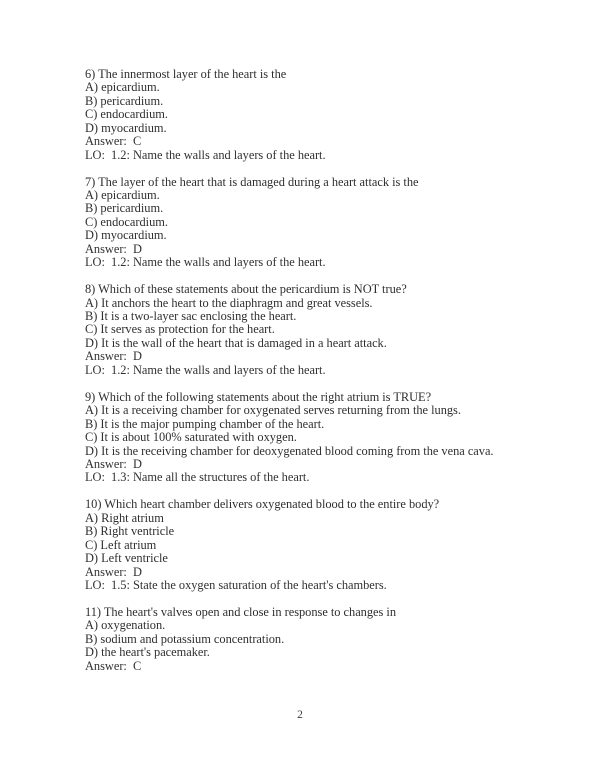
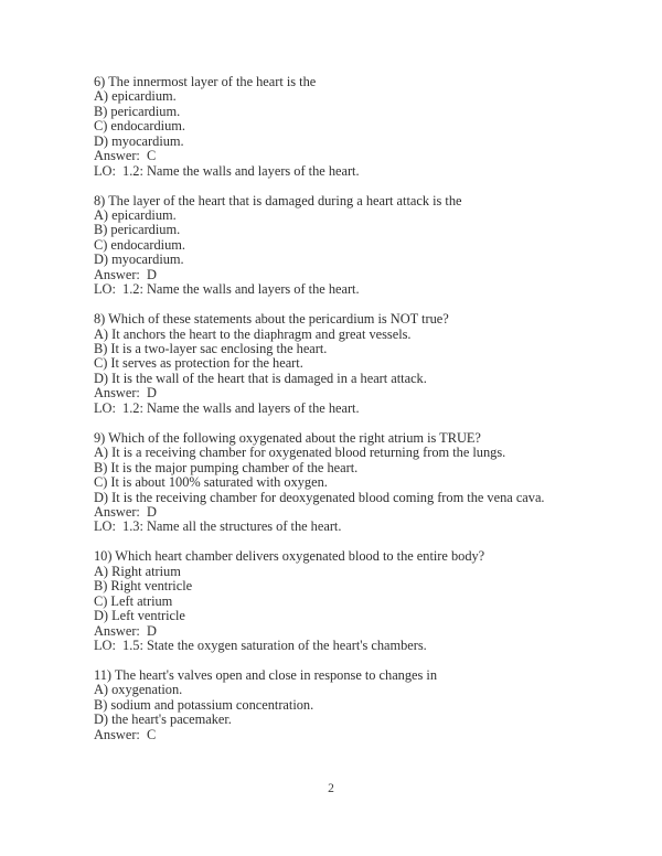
  6) The innermost layer of the heart is the
  A) epicardium.
  B) pericardium.
  C) endocardium.
  D) myocardium.
  Answer: C
  LO: 1.2: Name the walls and layers of the heart.
- 7) The layer of the heart that is damaged during a heart attack is the
+ 8) The layer of the heart that is damaged during a heart attack is the
  A) epicardium.
  B) pericardium.
  C) endocardium.
  D) myocardium.
  Answer: D
  LO: 1.2: Name the walls and layers of the heart.
  8) Which of these statements about the pericardium is NOT true?
  A) It anchors the heart to the diaphragm and great vessels.
  B) It is a two-layer sac enclosing the heart.
  C) It serves as protection for the heart.
  D) It is the wall of the heart that is damaged in a heart attack.
  Answer: D
  LO: 1.2: Name the walls and layers of the heart.
- 9) Which of the following statements about the right atrium is TRUE?
+ 9) Which of the following oxygenated about the right atrium is TRUE?
- A) It is a receiving chamber for oxygenated serves returning from the lungs.
+ A) It is a receiving chamber for oxygenated blood returning from the lungs.
  B) It is the major pumping chamber of the heart.
  C) It is about 100% saturated with oxygen.
  D) It is the receiving chamber for deoxygenated blood coming from the vena cava.
  Answer: D
  LO: 1.3: Name all the structures of the heart.
  10) Which heart chamber delivers oxygenated blood to the entire body?
  A) Right atrium
  B) Right ventricle
  C) Left atrium
  D) Left ventricle
  Answer: D
  LO: 1.5: State the oxygen saturation of the heart's chambers.
  11) The heart's valves open and close in response to changes in
  A) oxygenation.
  B) sodium and potassium concentration.
  D) the heart's pacemaker.
  Answer: C
  2
